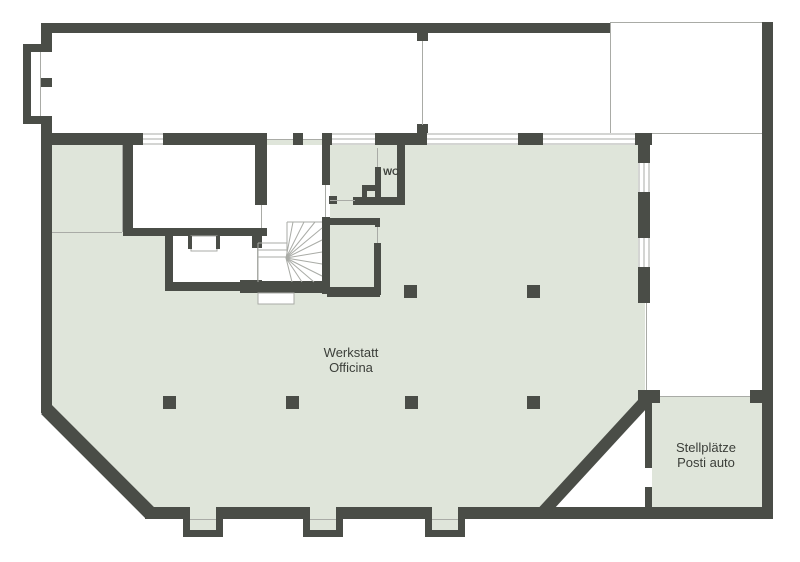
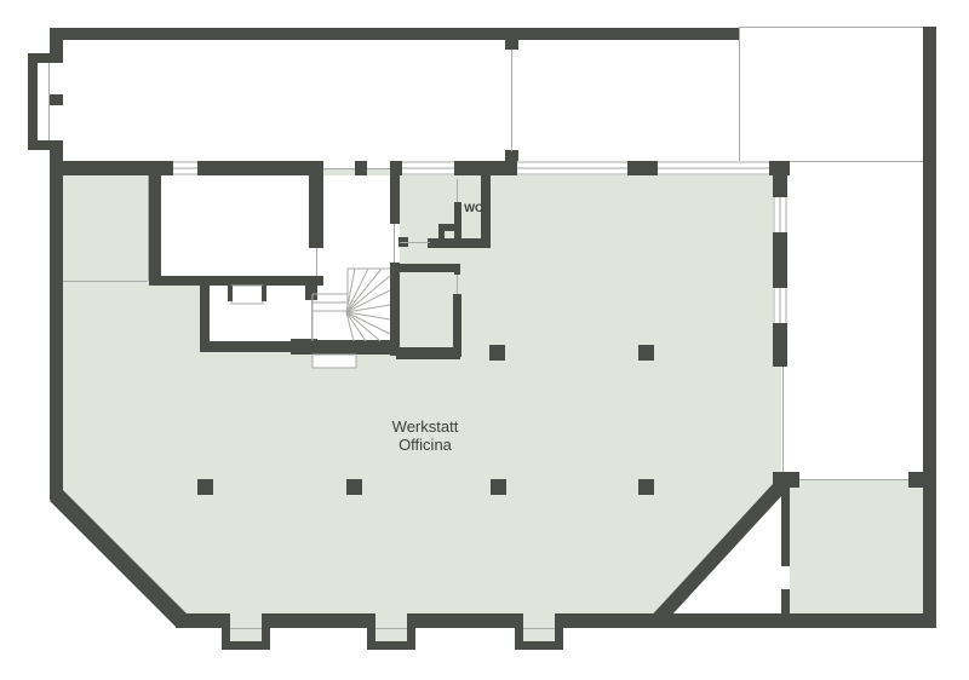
  Werkstatt
  Officina
- Stellplätze
- Posti auto
  WC
